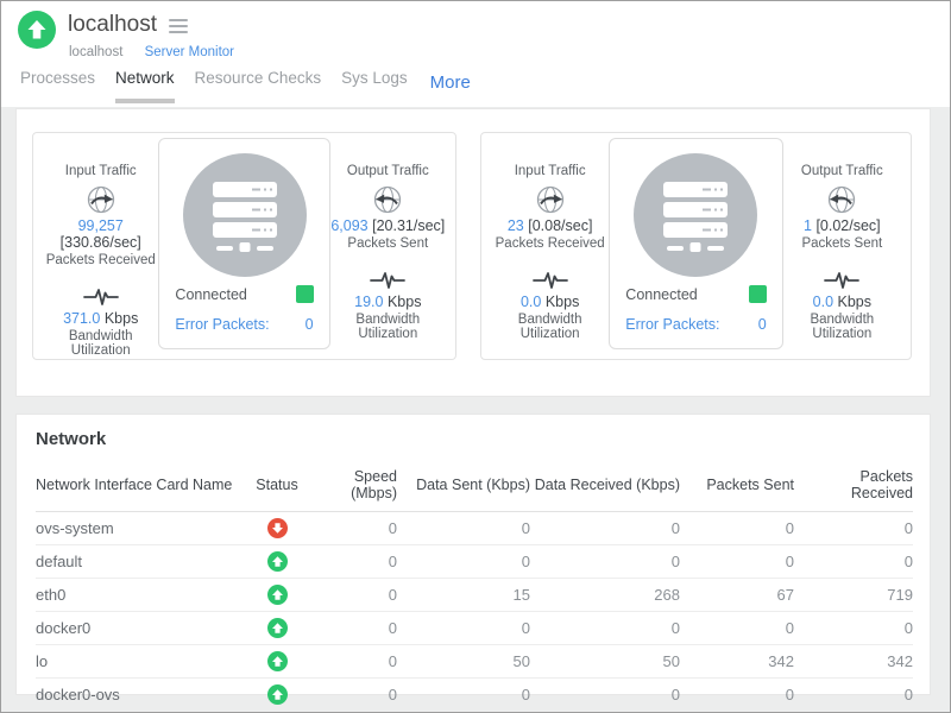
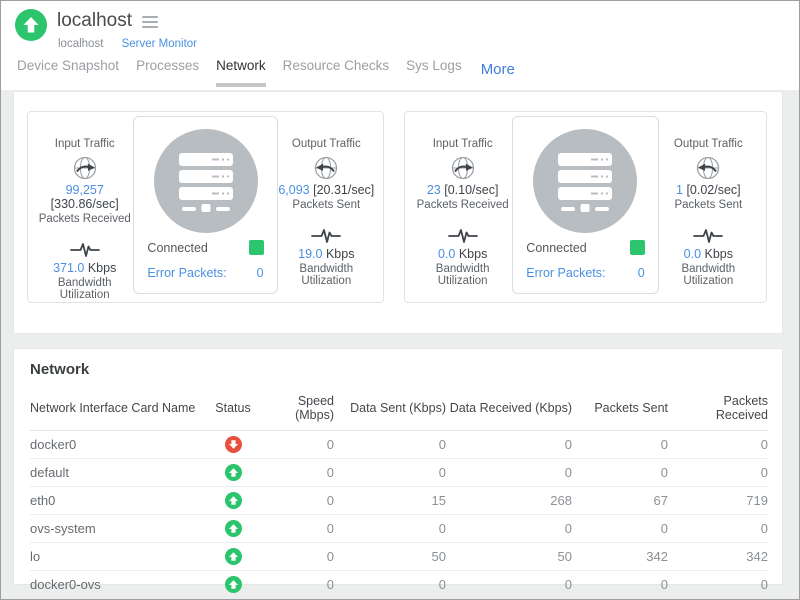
  localhost
  localhost Server Monitor
+ Device Snapshot
  Processes
  Network
  Resource Checks
  Sys Logs
  More
  Input Traffic
  99,257 [330.86/sec]
  Packets Received
  371.0 Kbps
  Bandwidth Utilization
  Connected
  Error Packets:
  0
  Output Traffic
  6,093 [20.31/sec]
  Packets Sent
  19.0 Kbps
  Bandwidth Utilization
  Input Traffic
- 23 [0.08/sec]
+ 23 [0.10/sec]
  Packets Received
  0.0 Kbps
  Bandwidth Utilization
  Connected
  Error Packets:
  0
  Output Traffic
  1 [0.02/sec]
  Packets Sent
  0.0 Kbps
  Bandwidth Utilization
  Network
  Network Interface Card Name	Status	Speed (Mbps)	Data Sent (Kbps)	Data Received (Kbps)	Packets Sent	Packets Received
- ovs-system		0	0	0	0	0
+ docker0		0	0	0	0	0
  default		0	0	0	0	0
  eth0		0	15	268	67	719
- docker0		0	0	0	0	0
+ ovs-system		0	0	0	0	0
  lo		0	50	50	342	342
  docker0-ovs		0	0	0	0	0
